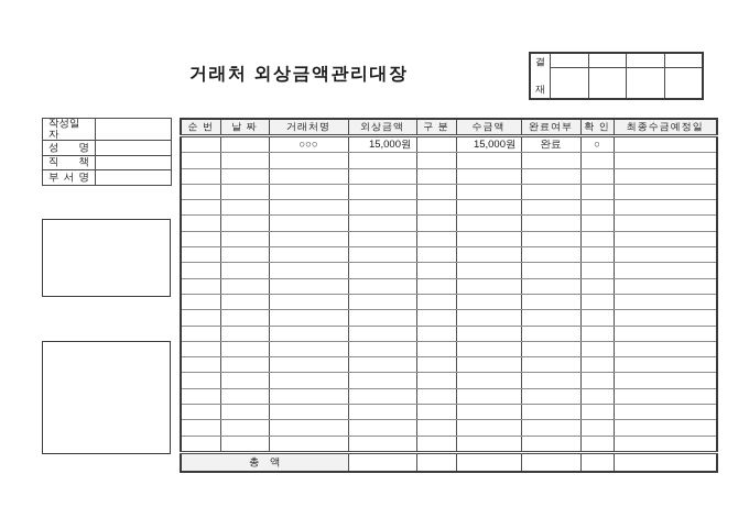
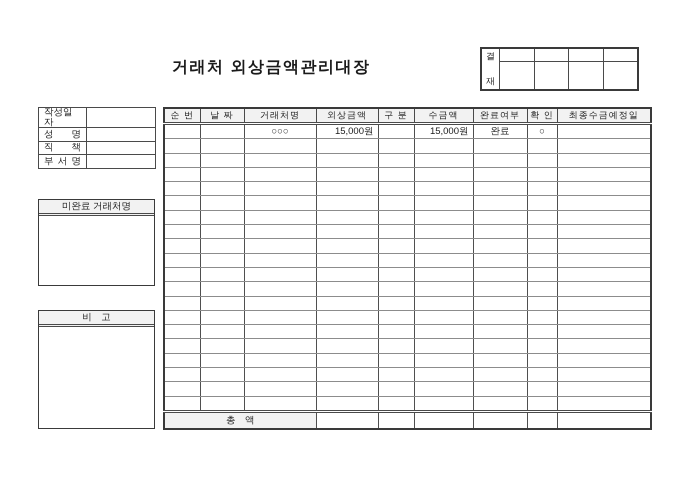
  거래처 외상금액관리대장
  결 재
  작성일자
  성 명
  직 책
  부 서 명
+ 미완료 거래처명
+ 비 고
  순 번	날 짜	거래처명	외상금액	구 분	수금액	완료여부	확 인	최종수금예정일
  		○○○	15,000원		15,000원	완료	○
  총 액
